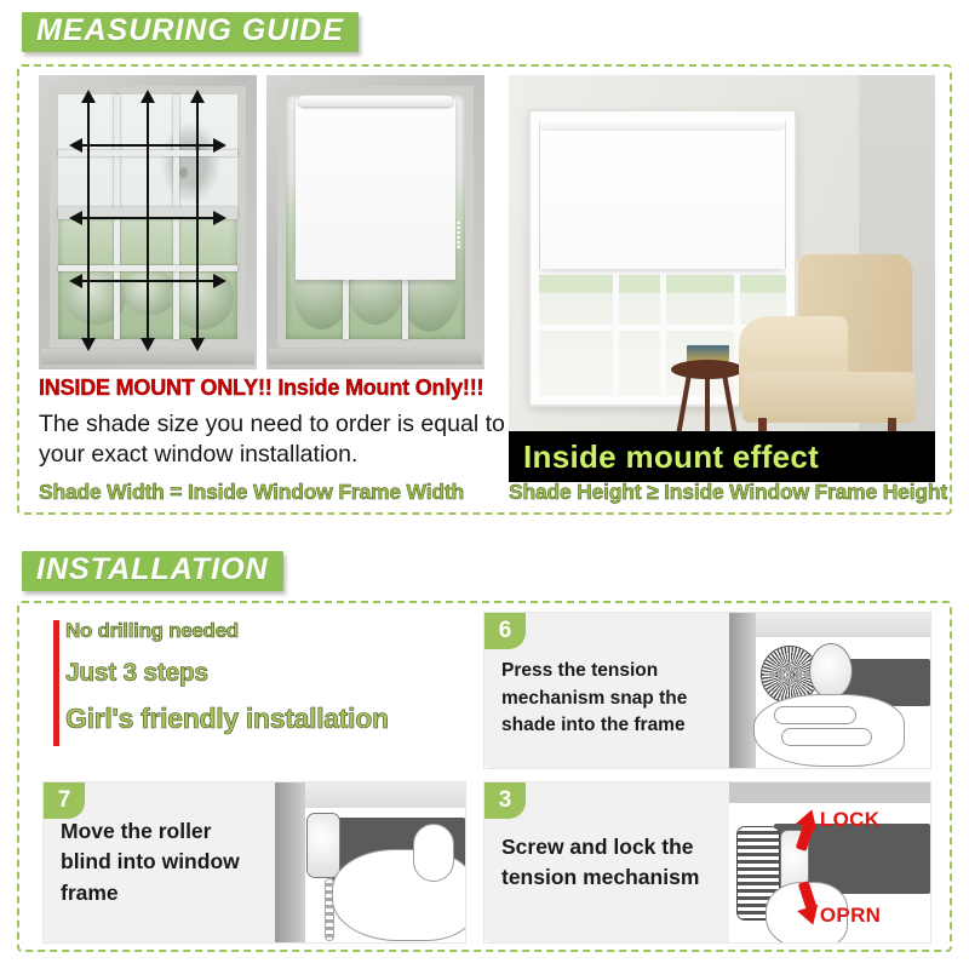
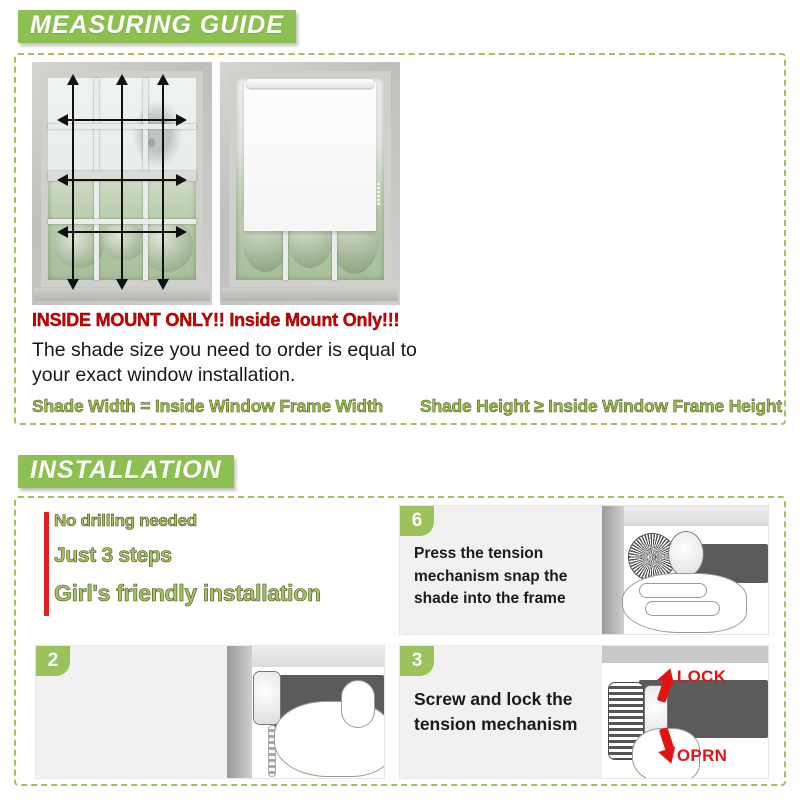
  MEASURING GUIDE
- Inside mount effect
  INSIDE MOUNT ONLY!! Inside Mount Only!!!
  The shade size you need to order is equal to your exact window installation.
  Shade Width = Inside Window Frame Width
  Shade Height ≥ Inside Window Frame Height
  INSTALLATION
  No drilling needed
  Just 3 steps
  Girl's friendly installation
  6
  Press the tension mechanism snap the shade into the frame
- 7
+ 2
- Move the roller blind into window frame
  3
  Screw and lock the tension mechanism
  LOCK
  OPRN
